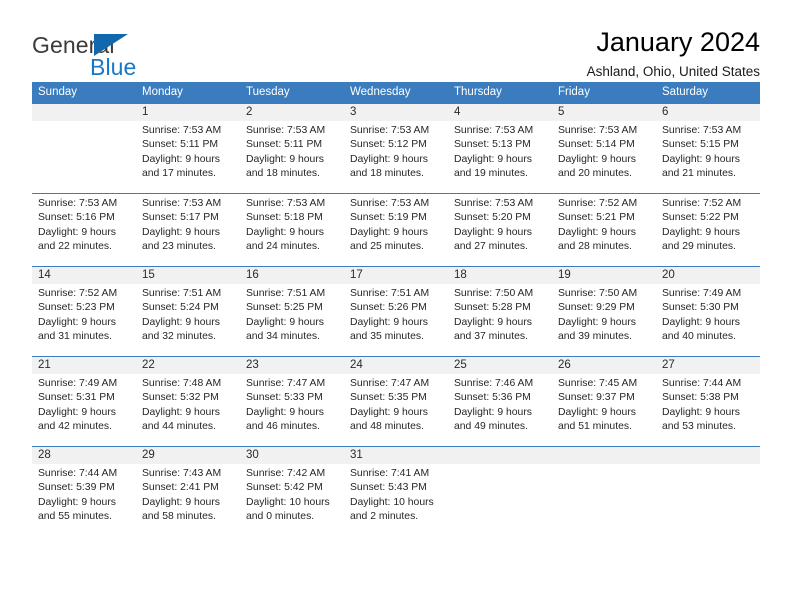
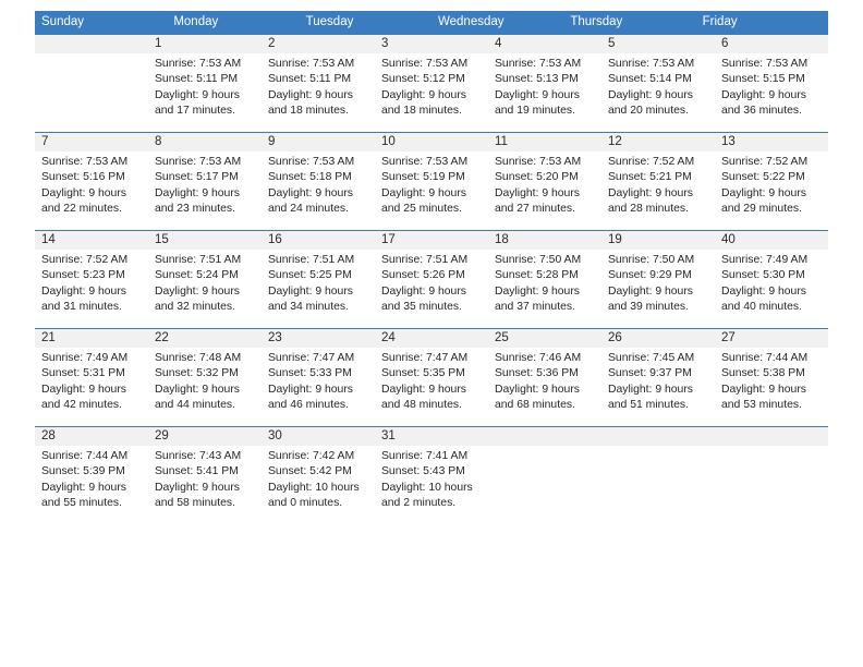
- General
- Blue
- January 2024
- Ashland, Ohio, United States
  Sunday
  Monday
  Tuesday
  Wednesday
  Thursday
  Friday
- Saturday
  1
  2
  3
  4
  5
  6
  Sunrise: 7:53 AM
  Sunset: 5:11 PM
  Daylight: 9 hours
  and 17 minutes.
  Sunrise: 7:53 AM
  Sunset: 5:11 PM
  Daylight: 9 hours
  and 18 minutes.
  Sunrise: 7:53 AM
  Sunset: 5:12 PM
  Daylight: 9 hours
  and 18 minutes.
  Sunrise: 7:53 AM
  Sunset: 5:13 PM
  Daylight: 9 hours
  and 19 minutes.
  Sunrise: 7:53 AM
  Sunset: 5:14 PM
  Daylight: 9 hours
  and 20 minutes.
  Sunrise: 7:53 AM
  Sunset: 5:15 PM
  Daylight: 9 hours
- and 21 minutes.
+ and 36 minutes.
+ 7
+ 8
+ 9
+ 10
+ 11
+ 12
+ 13
  Sunrise: 7:53 AM
  Sunset: 5:16 PM
  Daylight: 9 hours
  and 22 minutes.
  Sunrise: 7:53 AM
  Sunset: 5:17 PM
  Daylight: 9 hours
  and 23 minutes.
  Sunrise: 7:53 AM
  Sunset: 5:18 PM
  Daylight: 9 hours
  and 24 minutes.
  Sunrise: 7:53 AM
  Sunset: 5:19 PM
  Daylight: 9 hours
  and 25 minutes.
  Sunrise: 7:53 AM
  Sunset: 5:20 PM
  Daylight: 9 hours
  and 27 minutes.
  Sunrise: 7:52 AM
  Sunset: 5:21 PM
  Daylight: 9 hours
  and 28 minutes.
  Sunrise: 7:52 AM
  Sunset: 5:22 PM
  Daylight: 9 hours
  and 29 minutes.
  14
  15
  16
  17
  18
  19
- 20
+ 40
  Sunrise: 7:52 AM
  Sunset: 5:23 PM
  Daylight: 9 hours
  and 31 minutes.
  Sunrise: 7:51 AM
  Sunset: 5:24 PM
  Daylight: 9 hours
  and 32 minutes.
  Sunrise: 7:51 AM
  Sunset: 5:25 PM
  Daylight: 9 hours
  and 34 minutes.
  Sunrise: 7:51 AM
  Sunset: 5:26 PM
  Daylight: 9 hours
  and 35 minutes.
  Sunrise: 7:50 AM
  Sunset: 5:28 PM
  Daylight: 9 hours
  and 37 minutes.
  Sunrise: 7:50 AM
  Sunset: 9:29 PM
  Daylight: 9 hours
  and 39 minutes.
  Sunrise: 7:49 AM
  Sunset: 5:30 PM
  Daylight: 9 hours
  and 40 minutes.
  21
  22
  23
  24
  25
  26
  27
  Sunrise: 7:49 AM
  Sunset: 5:31 PM
  Daylight: 9 hours
  and 42 minutes.
  Sunrise: 7:48 AM
  Sunset: 5:32 PM
  Daylight: 9 hours
  and 44 minutes.
  Sunrise: 7:47 AM
  Sunset: 5:33 PM
  Daylight: 9 hours
  and 46 minutes.
  Sunrise: 7:47 AM
  Sunset: 5:35 PM
  Daylight: 9 hours
  and 48 minutes.
  Sunrise: 7:46 AM
  Sunset: 5:36 PM
  Daylight: 9 hours
- and 49 minutes.
+ and 68 minutes.
  Sunrise: 7:45 AM
  Sunset: 9:37 PM
  Daylight: 9 hours
  and 51 minutes.
  Sunrise: 7:44 AM
  Sunset: 5:38 PM
  Daylight: 9 hours
  and 53 minutes.
  28
  29
  30
  31
  Sunrise: 7:44 AM
  Sunset: 5:39 PM
  Daylight: 9 hours
  and 55 minutes.
  Sunrise: 7:43 AM
- Sunset: 2:41 PM
+ Sunset: 5:41 PM
  Daylight: 9 hours
  and 58 minutes.
  Sunrise: 7:42 AM
  Sunset: 5:42 PM
  Daylight: 10 hours
  and 0 minutes.
  Sunrise: 7:41 AM
  Sunset: 5:43 PM
  Daylight: 10 hours
  and 2 minutes.
